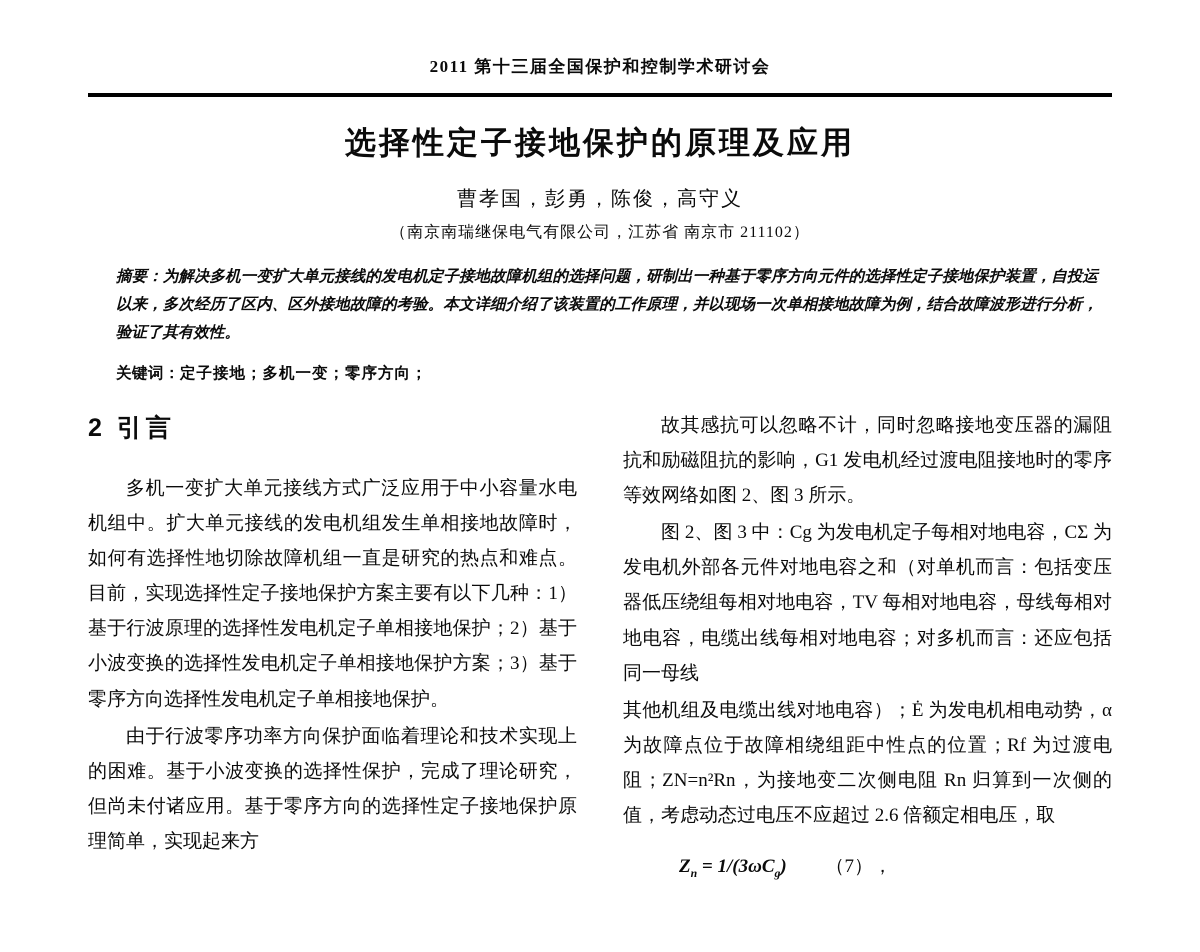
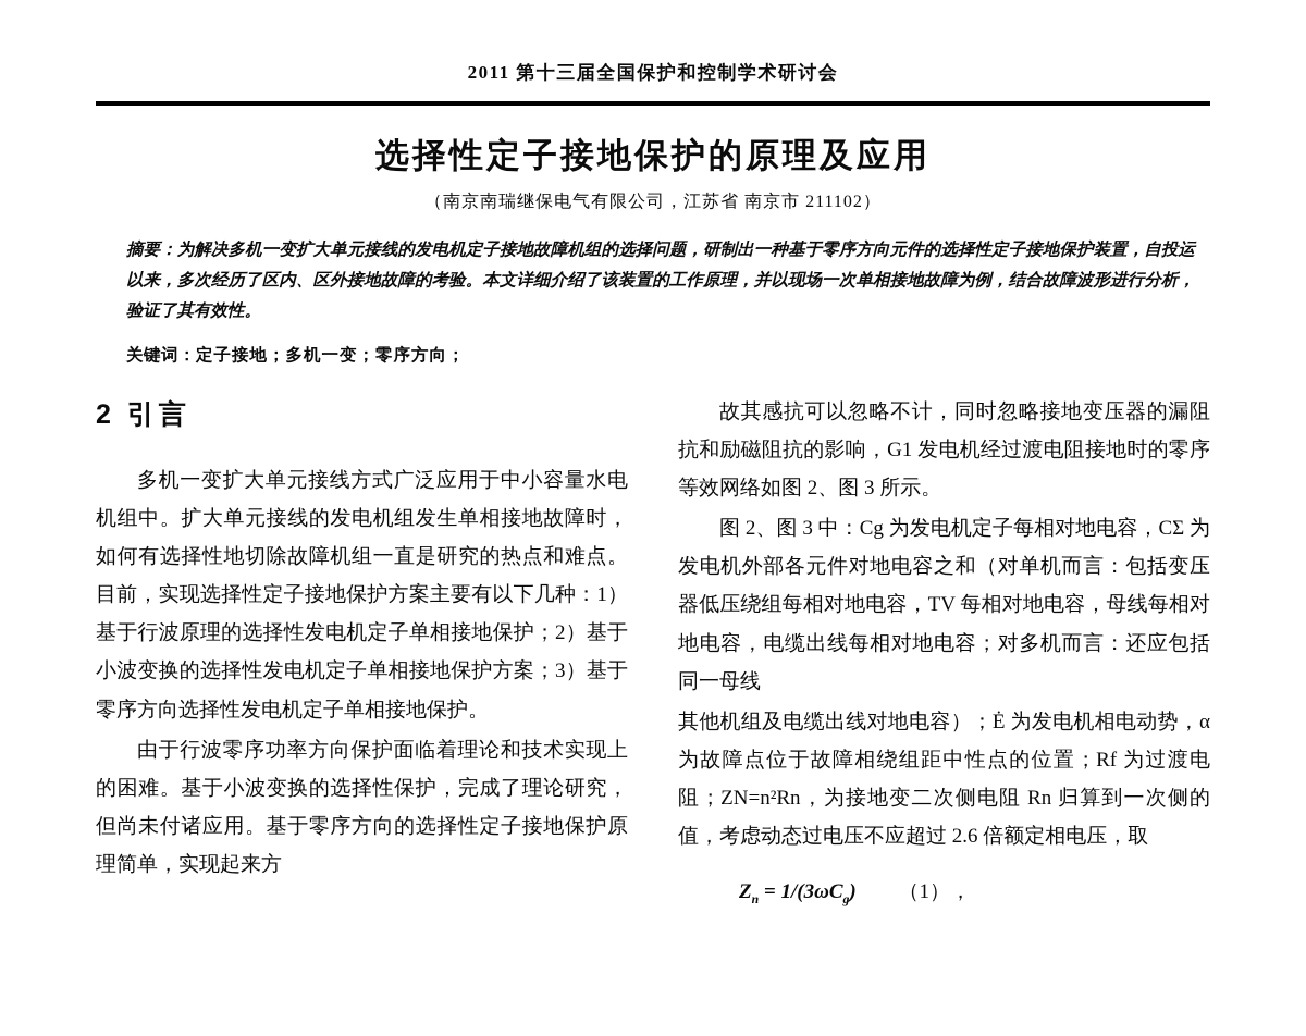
  2011 第十三届全国保护和控制学术研讨会
  选择性定子接地保护的原理及应用
- 曹孝国，彭勇，陈俊，高守义
  （南京南瑞继保电气有限公司，江苏省 南京市 211102）
  摘要：为解决多机一变扩大单元接线的发电机定子接地故障机组的选择问题，研制出一种基于零序方向元件的选择性定子接地保护装置，自投运以来，多次经历了区内、区外接地故障的考验。本文详细介绍了该装置的工作原理，并以现场一次单相接地故障为例，结合故障波形进行分析，验证了其有效性。
  关键词：定子接地；多机一变；零序方向；
  2 引言
  多机一变扩大单元接线方式广泛应用于中小容量水电机组中。扩大单元接线的发电机组发生单相接地故障时，如何有选择性地切除故障机组一直是研究的热点和难点。目前，实现选择性定子接地保护方案主要有以下几种：1）基于行波原理的选择性发电机定子单相接地保护；2）基于小波变换的选择性发电机定子单相接地保护方案；3）基于零序方向选择性发电机定子单相接地保护。
  由于行波零序功率方向保护面临着理论和技术实现上的困难。基于小波变换的选择性保护，完成了理论研究，但尚未付诸应用。基于零序方向的选择性定子接地保护原理简单，实现起来方
  故其感抗可以忽略不计，同时忽略接地变压器的漏阻抗和励磁阻抗的影响，G1 发电机经过渡电阻接地时的零序等效网络如图 2、图 3 所示。
  图 2、图 3 中：Cg 为发电机定子每相对地电容，CΣ 为发电机外部各元件对地电容之和（对单机而言：包括变压器低压绕组每相对地电容，TV 每相对地电容，母线每相对地电容，电缆出线每相对地电容；对多机而言：还应包括同一母线
  其他机组及电缆出线对地电容）；Ė 为发电机相电动势，α 为故障点位于故障相绕组距中性点的位置；Rf 为过渡电阻；ZN=n²Rn，为接地变二次侧电阻 Rn 归算到一次侧的值，考虑动态过电压不应超过 2.6 倍额定相电压，取
- Zn = 1/(3ωCg) （7），
+ Zn = 1/(3ωCg) （1），
